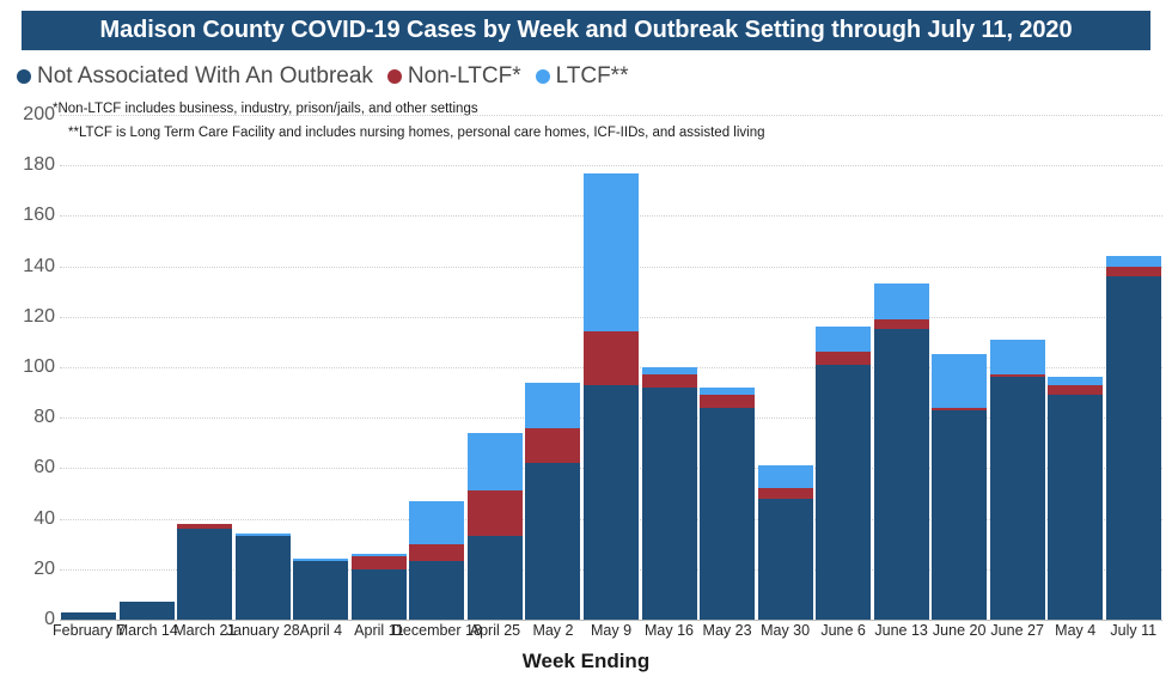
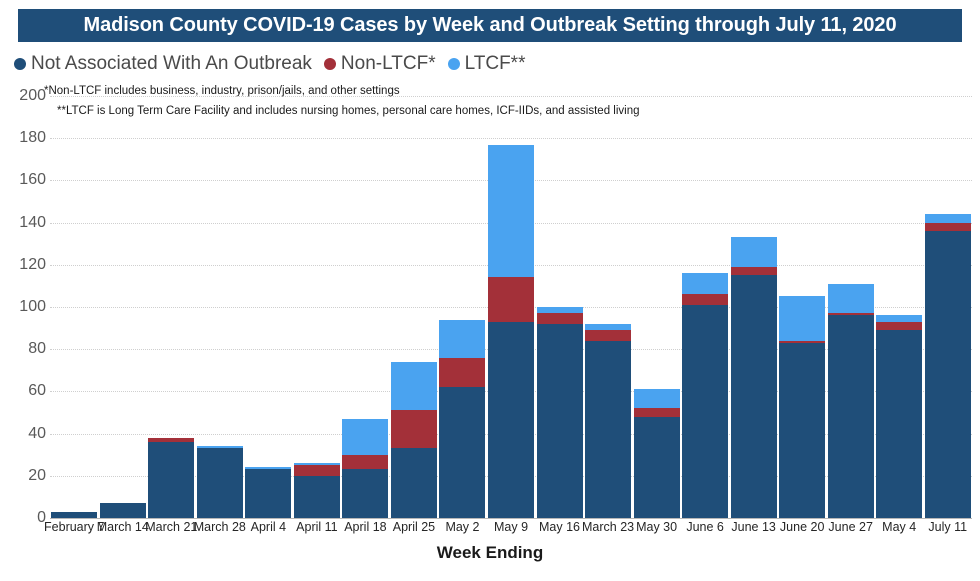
  Madison County COVID-19 Cases by Week and Outbreak Setting through July 11, 2020
  Not Associated With An Outbreak
  Non-LTCF*
  LTCF**
  *Non-LTCF includes business, industry, prison/jails, and other settings
  **LTCF is Long Term Care Facility and includes nursing homes, personal care homes, ICF-IIDs, and assisted living
  0
  20
  40
  60
  80
  100
  120
  140
  160
  180
  200
  February 7
  March 14
  March 21
- January 28
+ March 28
  April 4
  April 11
- December 18
+ April 18
  April 25
  May 2
  May 9
  May 16
- May 23
+ March 23
  May 30
  June 6
  June 13
  June 20
  June 27
  May 4
  July 11
  Week Ending
